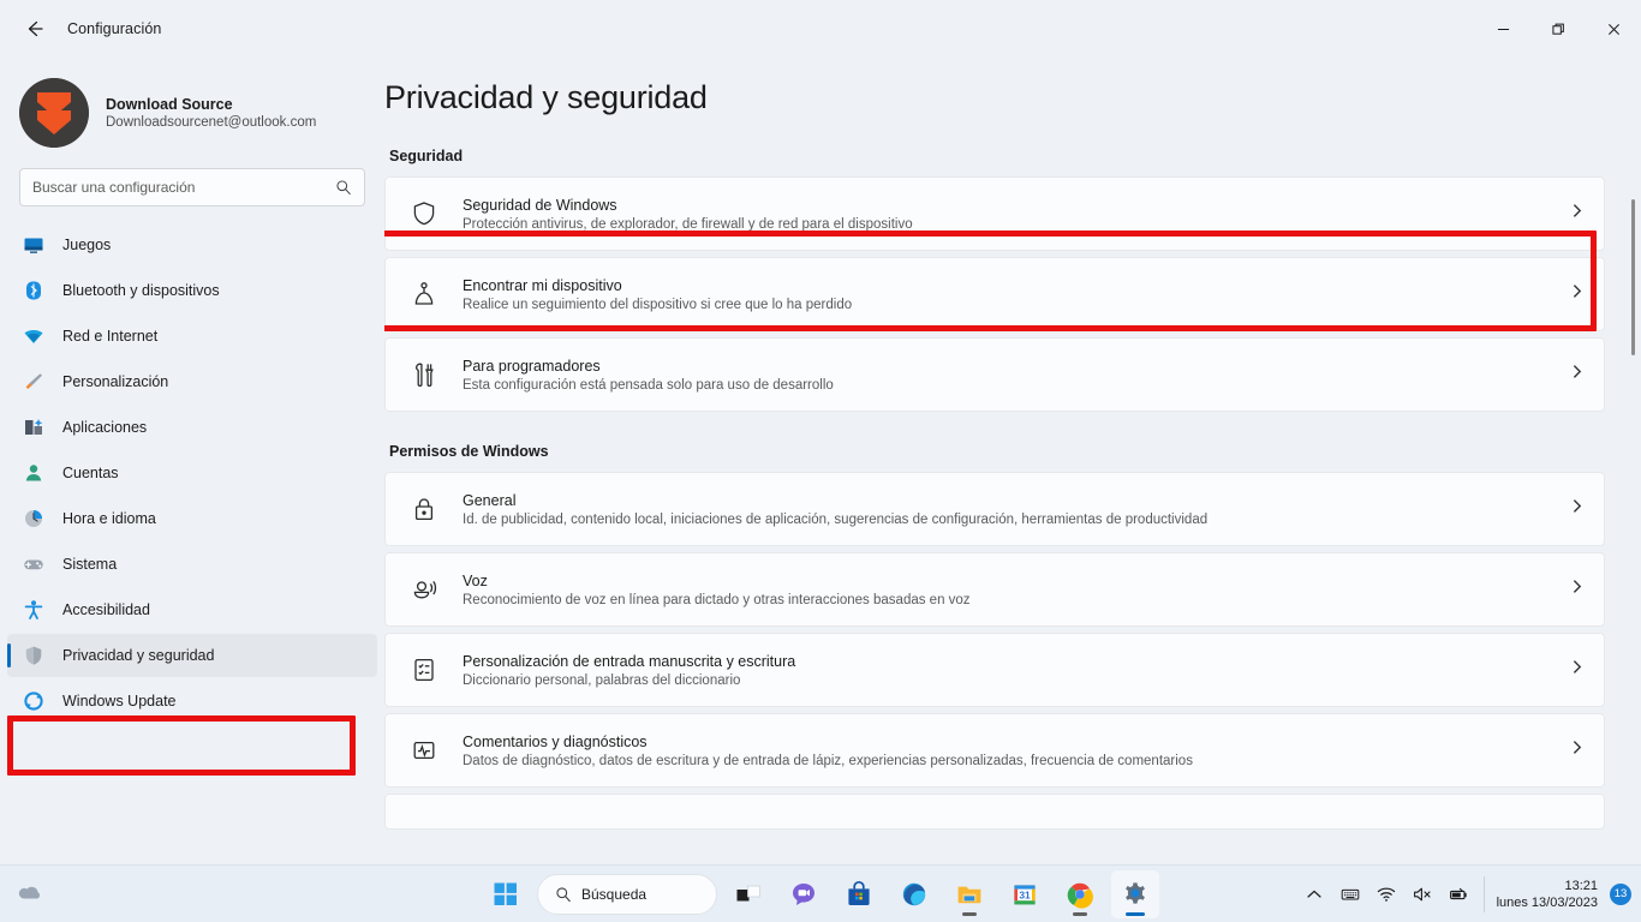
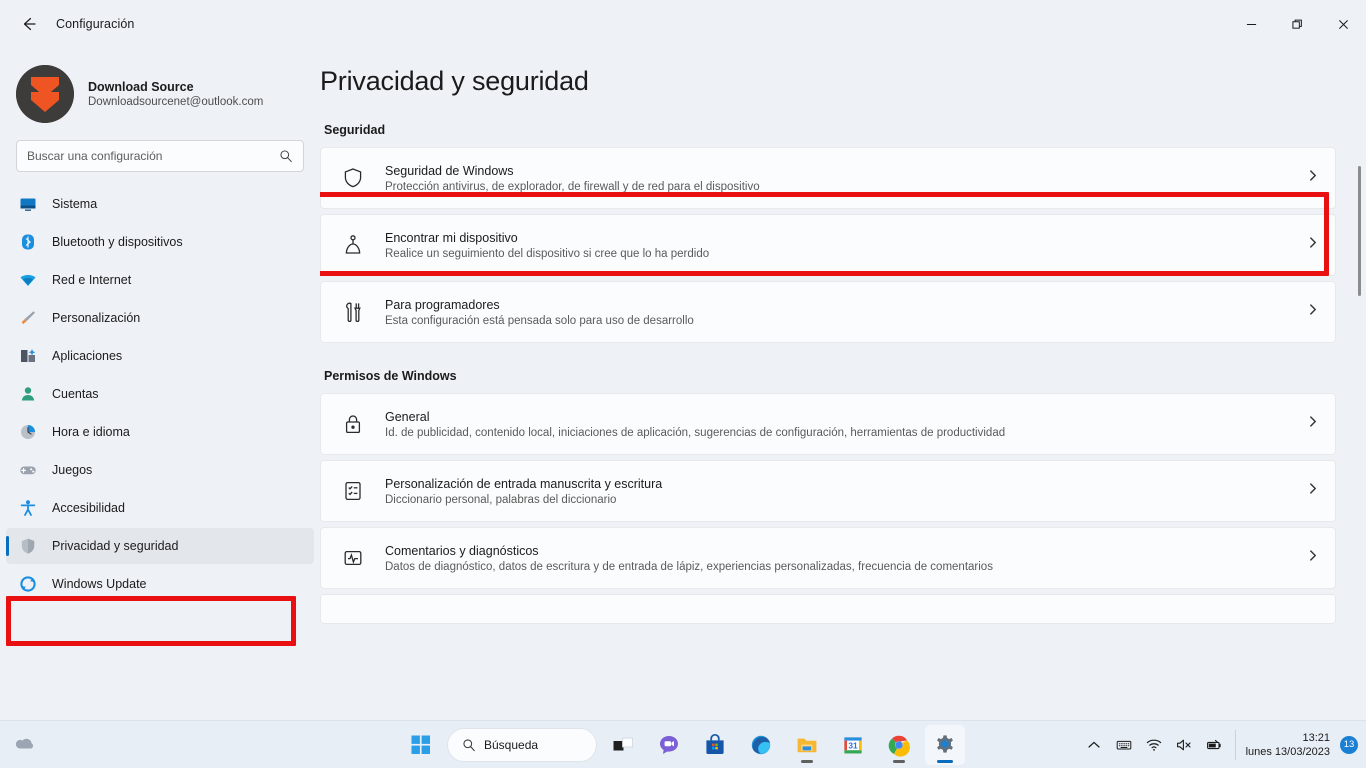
  Configuración
  Download Source
  Downloadsourcenet@outlook.com
  Buscar una configuración
- Juegos
+ Sistema
  Bluetooth y dispositivos
  Red e Internet
  Personalización
  Aplicaciones
  Cuentas
  Hora e idioma
- Sistema
+ Juegos
  Accesibilidad
  Privacidad y seguridad
  Windows Update
  Privacidad y seguridad
  Seguridad
  Seguridad de Windows
  Protección antivirus, de explorador, de firewall y de red para el dispositivo
  Encontrar mi dispositivo
  Realice un seguimiento del dispositivo si cree que lo ha perdido
  Para programadores
  Esta configuración está pensada solo para uso de desarrollo
  Permisos de Windows
  General
  Id. de publicidad, contenido local, iniciaciones de aplicación, sugerencias de configuración, herramientas de productividad
- Voz
- Reconocimiento de voz en línea para dictado y otras interacciones basadas en voz
  Personalización de entrada manuscrita y escritura
  Diccionario personal, palabras del diccionario
  Comentarios y diagnósticos
  Datos de diagnóstico, datos de escritura y de entrada de lápiz, experiencias personalizadas, frecuencia de comentarios
  Búsqueda
  31
  13:21
  lunes 13/03/2023
  13
